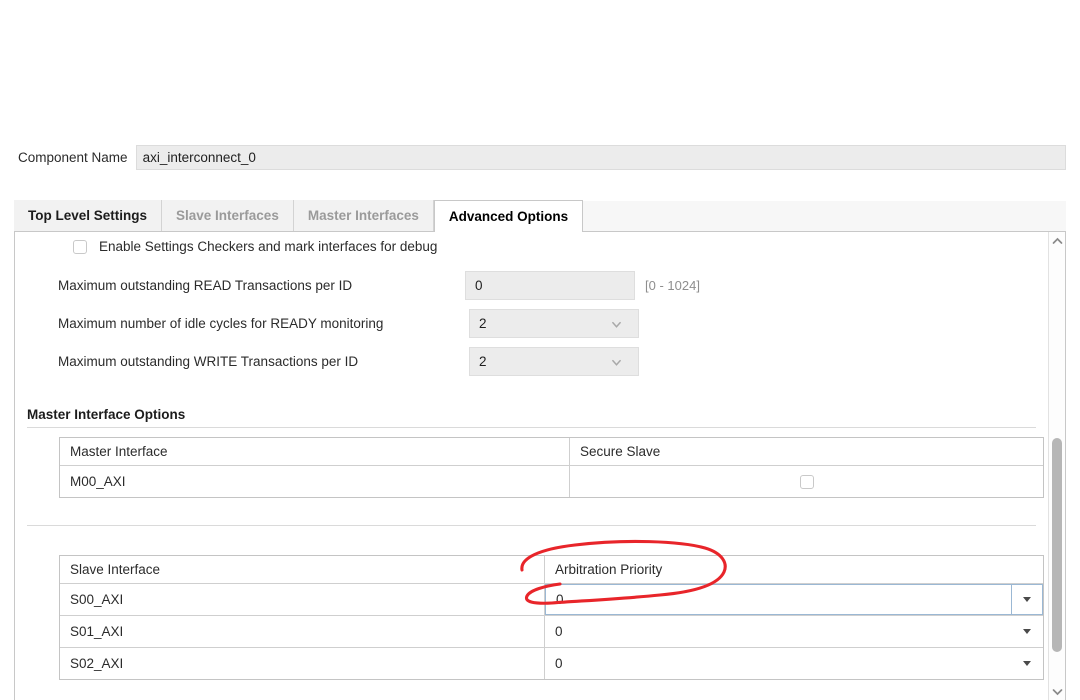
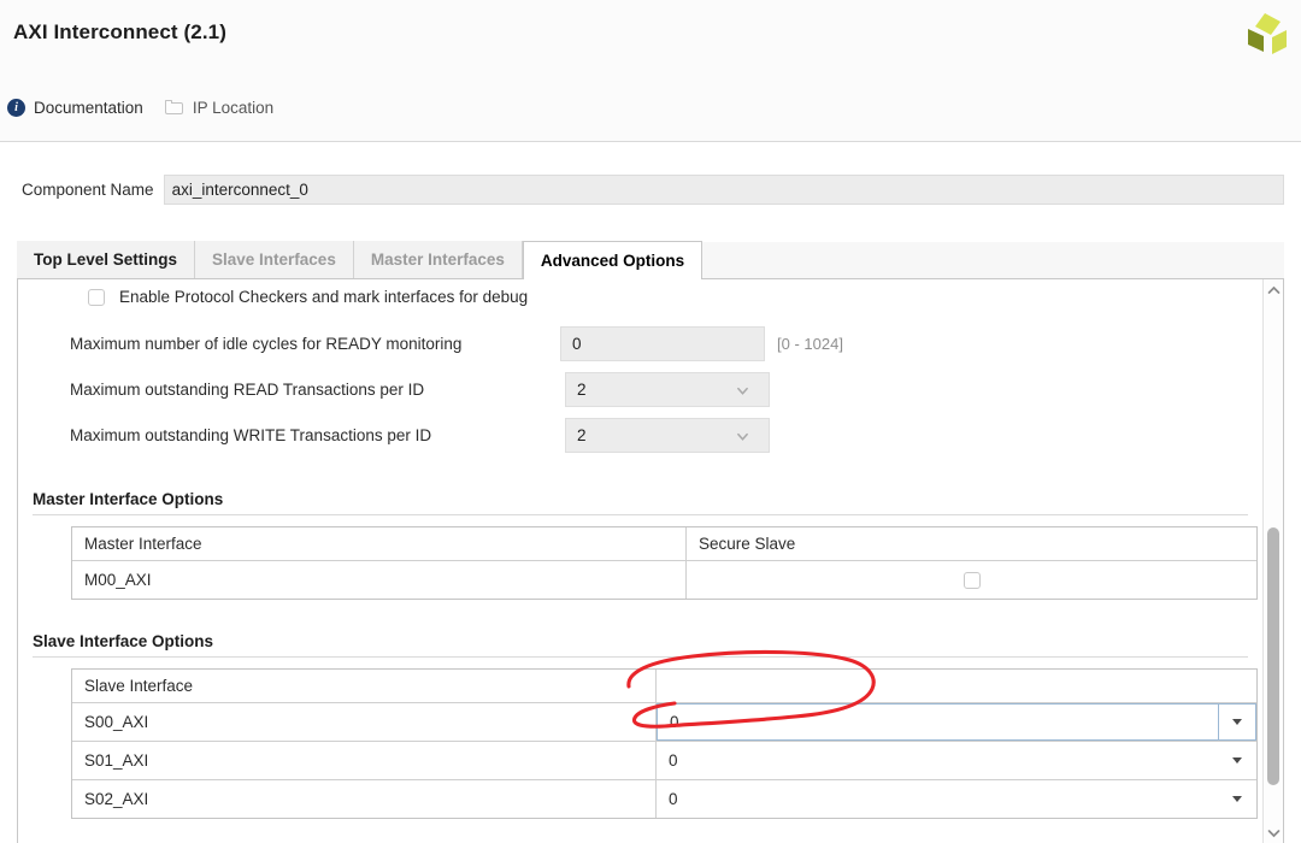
+ AXI Interconnect (2.1)
+ i
+ Documentation
+ IP Location
  Component Name
  axi_interconnect_0
  Top Level Settings
  Slave Interfaces
  Master Interfaces
  Advanced Options
- Enable Settings Checkers and mark interfaces for debug
+ Enable Protocol Checkers and mark interfaces for debug
- Maximum outstanding READ Transactions per ID
+ Maximum number of idle cycles for READY monitoring
  0
  [0 - 1024]
- Maximum number of idle cycles for READY monitoring
+ Maximum outstanding READ Transactions per ID
  2
  Maximum outstanding WRITE Transactions per ID
  2
  Master Interface Options
  Master Interface
  Secure Slave
  M00_AXI
+ Slave Interface Options
  Slave Interface
- Arbitration Priority
  S00_AXI
  0
  S01_AXI
  0
  S02_AXI
  0
